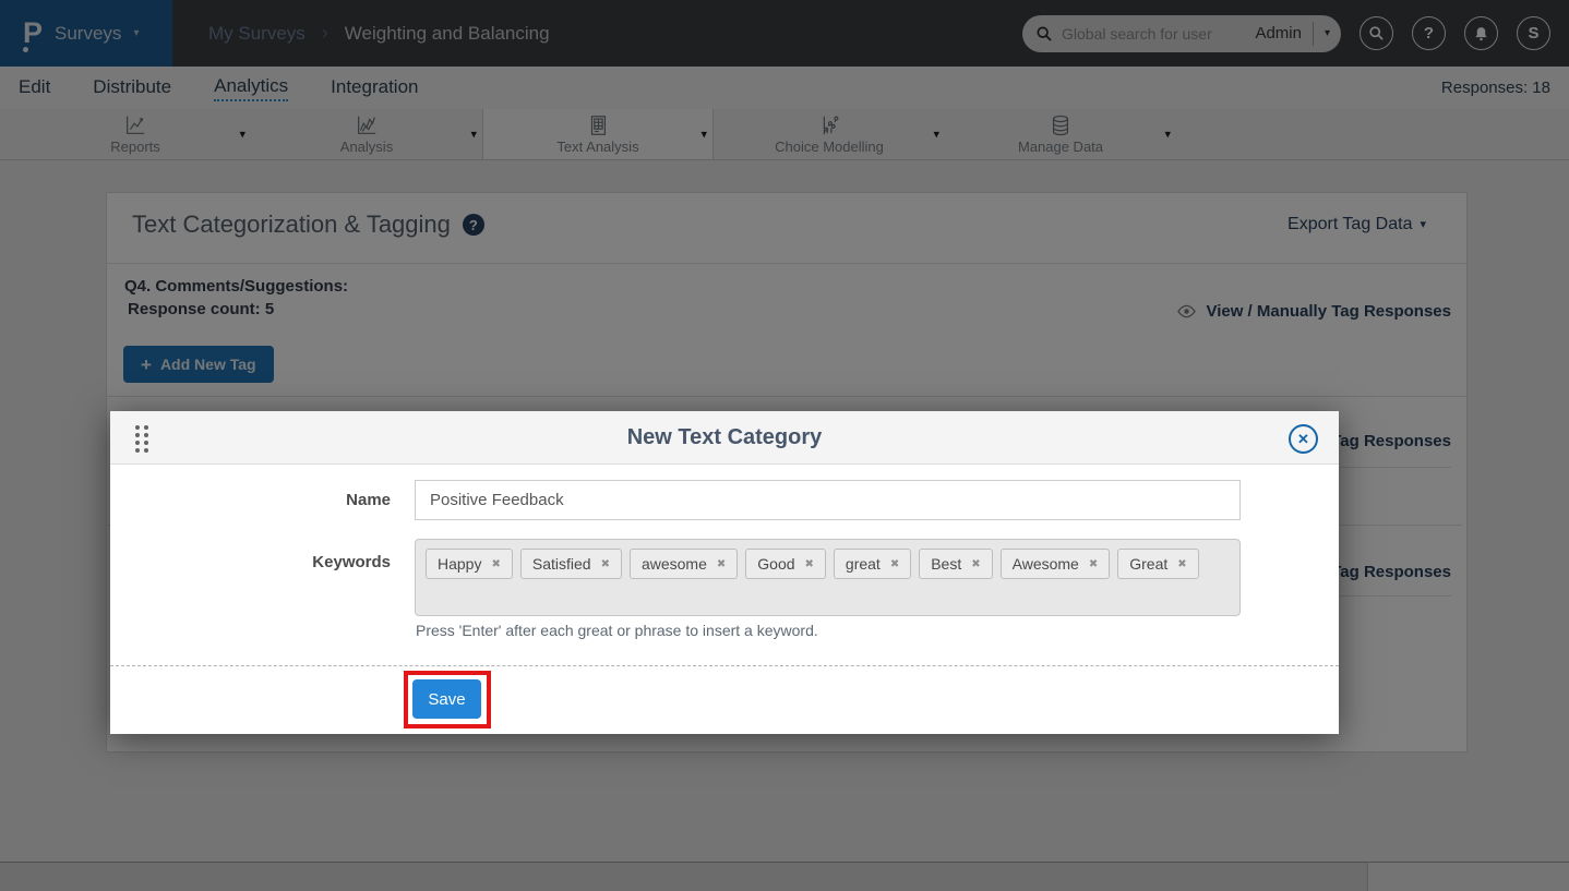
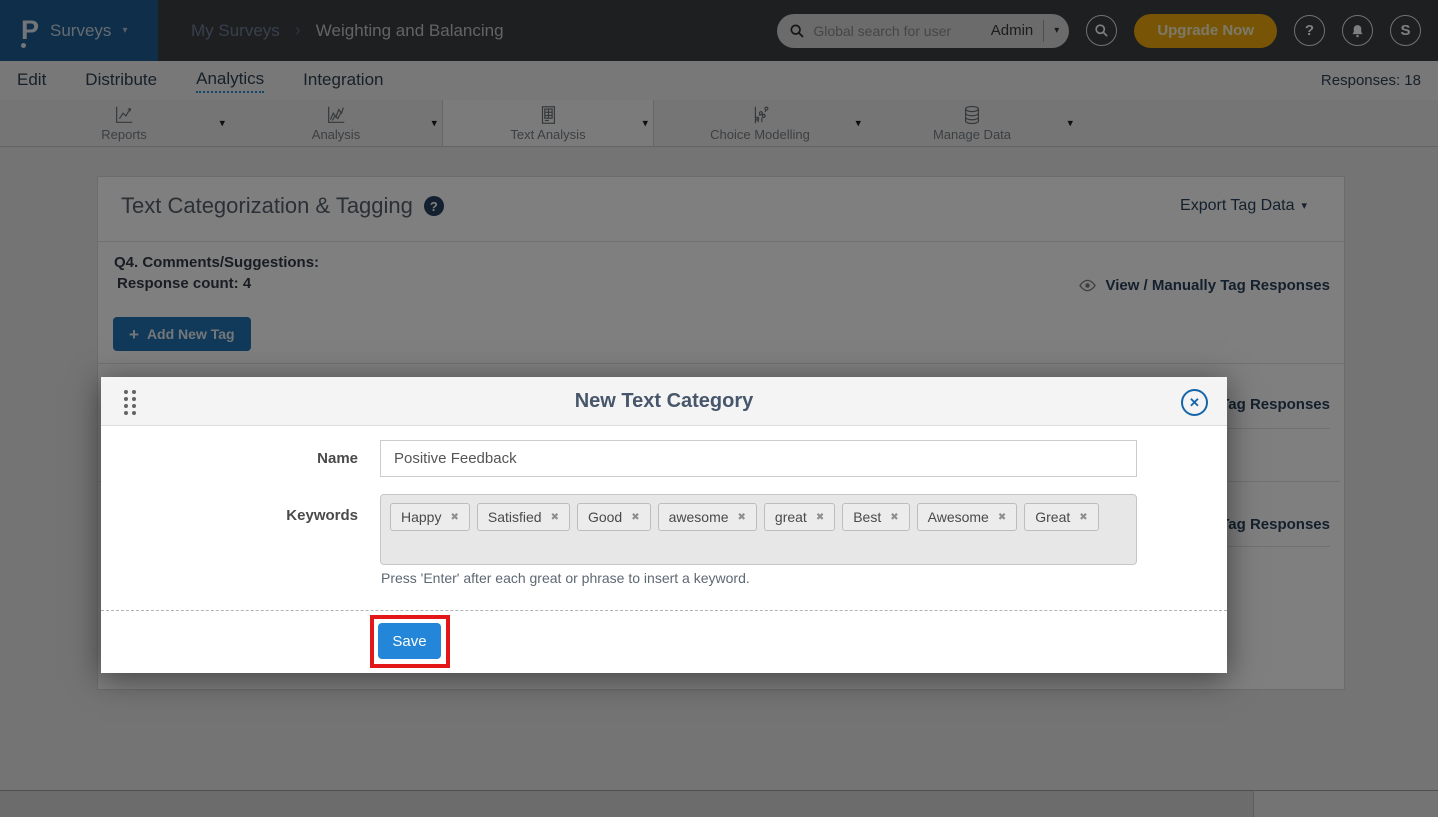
  P
  Surveys
  ▾
  My Surveys
  ›
  Weighting and Balancing
  Global search for user
  Admin
  ▾
+ Upgrade Now
  ?
  S
  Edit
  Distribute
  Analytics
  Integration
  Responses: 18
  Reports
  ▾
  Analysis
  ▾
  Text Analysis
  ▾
  Choice Modelling
  ▾
  Manage Data
  ▾
  Text Categorization & Tagging
  ?
  Export Tag Data
  ▾
  Q4. Comments/Suggestions:
- Response count: 5
+ Response count: 4
  View / Manually Tag Responses
  +
  Add New Tag
  New Text Category
  ✕
  Name
  Positive Feedback
  Keywords
  Happy
  ✖
  Satisfied
  ✖
- awesome
+ Good
  ✖
- Good
+ awesome
  ✖
  great
  ✖
  Best
  ✖
  Awesome
  ✖
  Great
  ✖
  Press 'Enter' after each great or phrase to insert a keyword.
  Save
